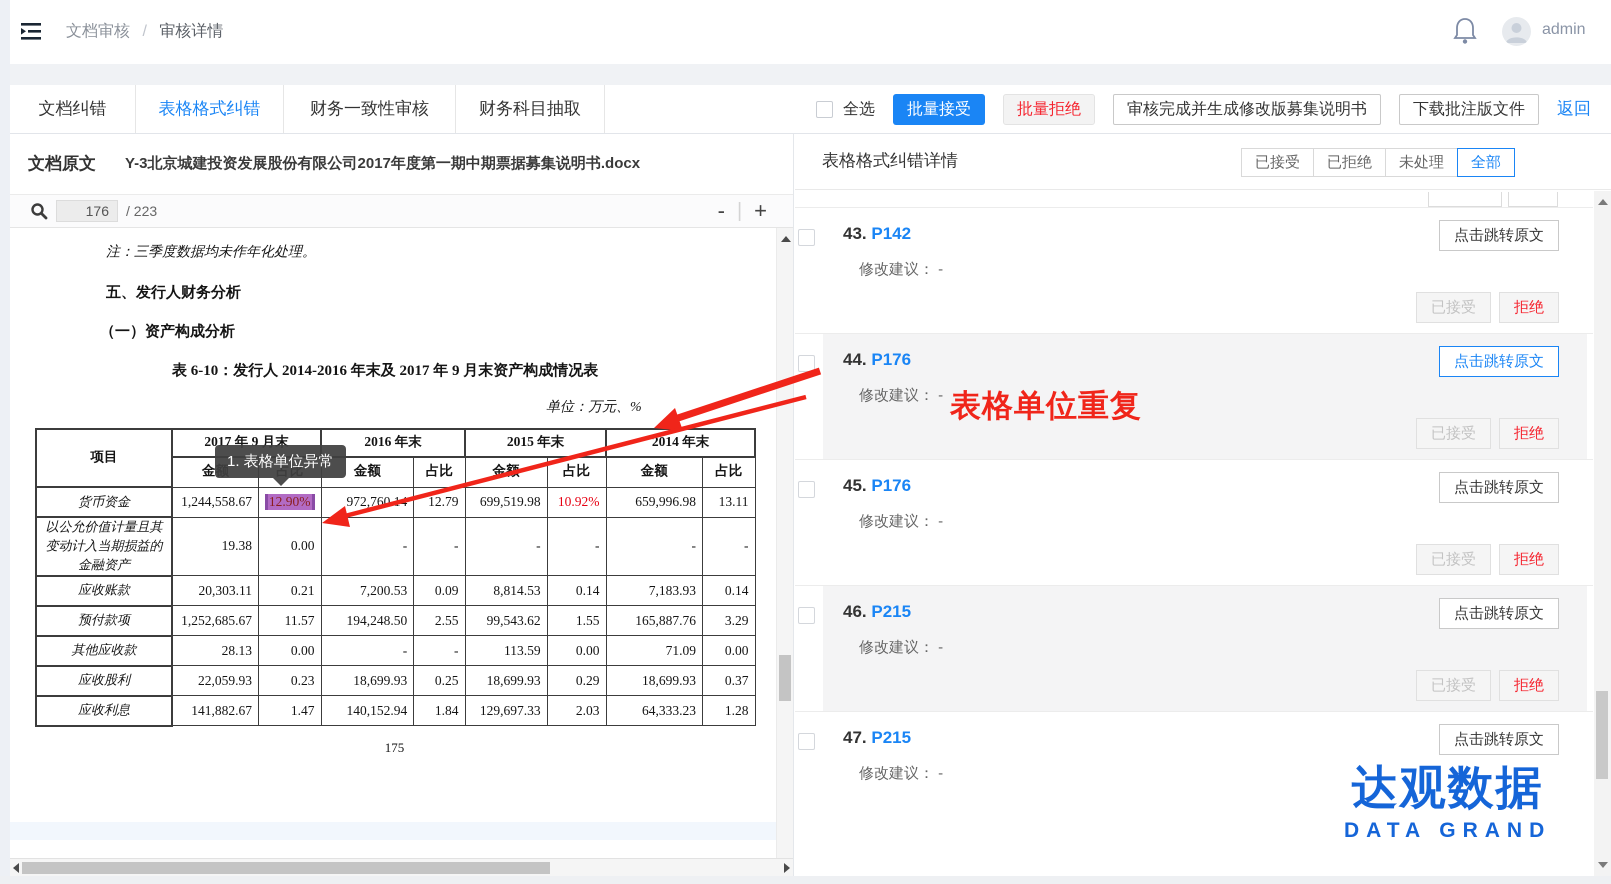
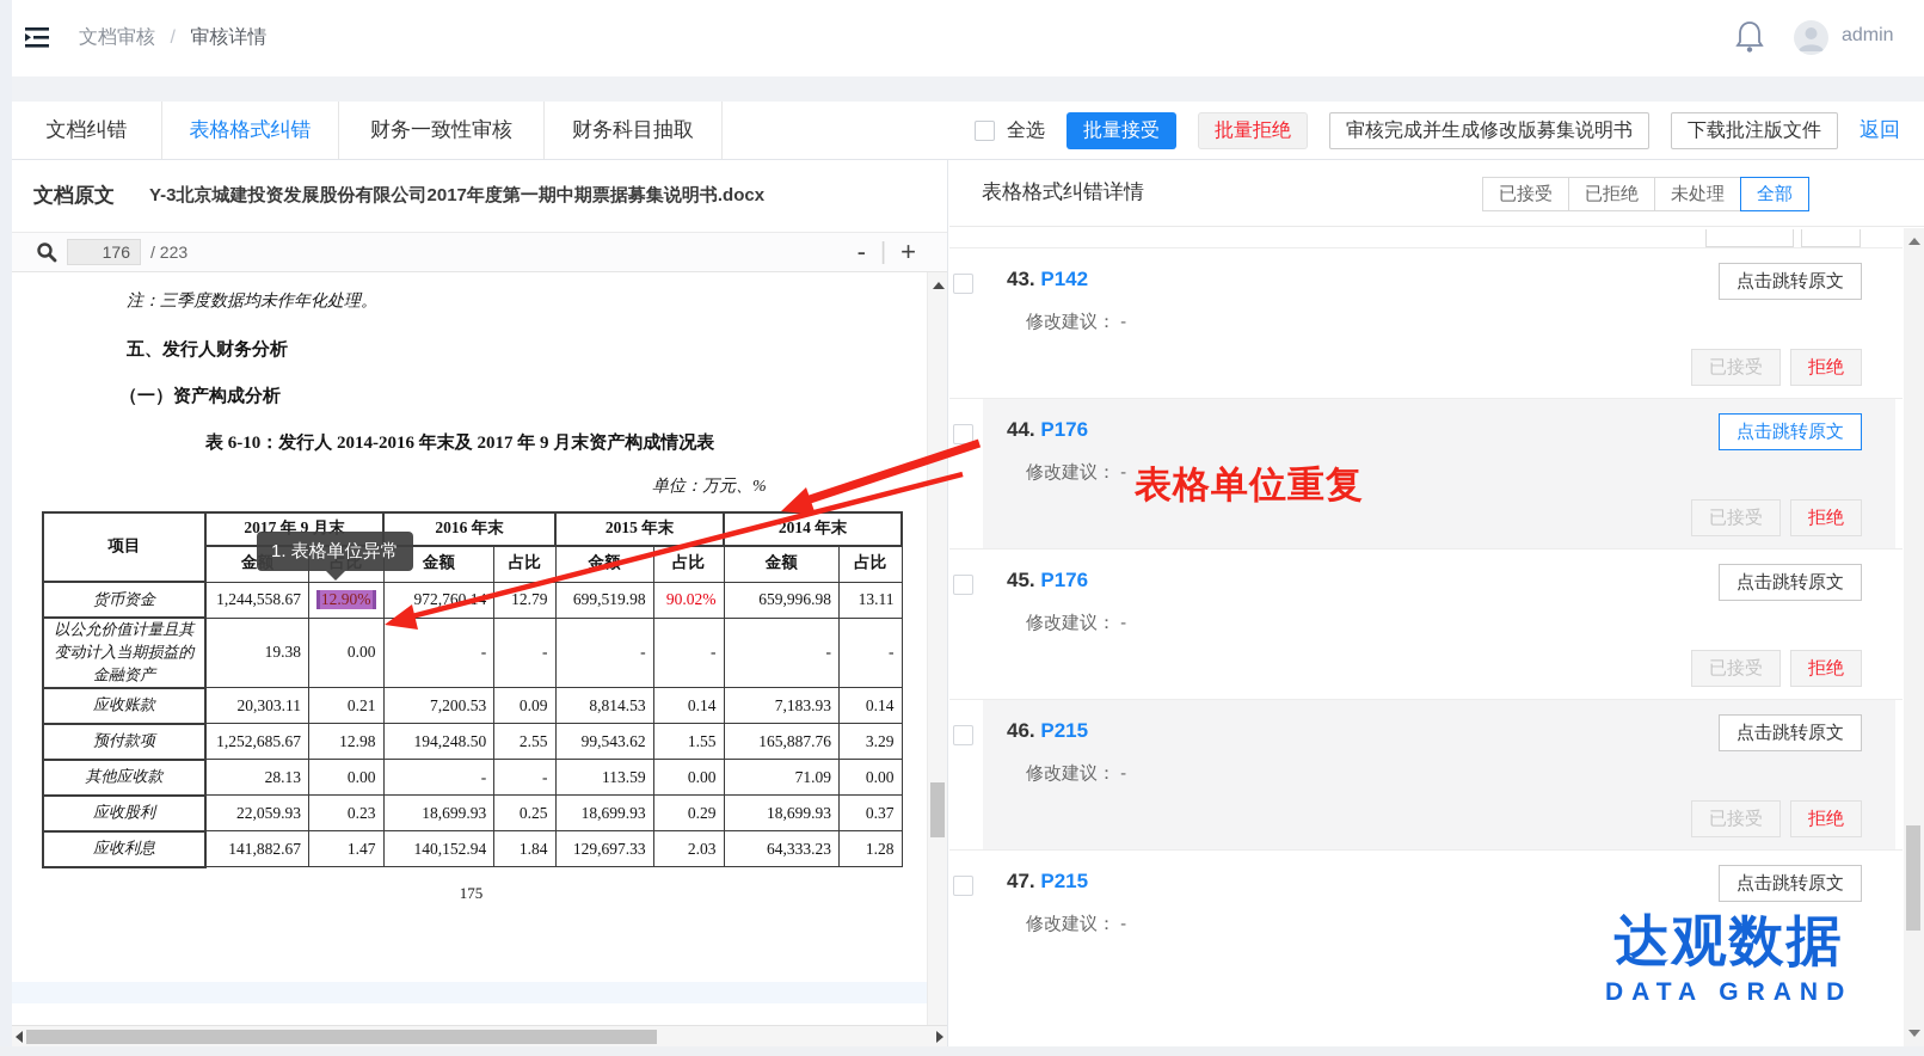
  文档审核 / 审核详情
  admin
  文档纠错
  表格格式纠错
  财务一致性审核
  财务科目抽取
  全选
  批量接受
  批量拒绝
  审核完成并生成修改版募集说明书
  下载批注版文件
  返回
  文档原文
  Y-3北京城建投资发展股份有限公司2017年度第一期中期票据募集说明书.docx
  176
  / 223
  -
  |
  +
  注：三季度数据均未作年化处理。
  五、发行人财务分析
  （一）资产构成分析
  表 6-10：发行人 2014-2016 年末及 2017 年 9 月末资产构成情况表
  单位：万元、%
  项目	2017 年 9 月末	2016 年末	2015 年末	2014 年末
  金		金额	占比	金	占比	金额	占比
- 货币资金	1,244,558.67	12.90%	972,760	12.79	699,519.98	10.92%	659,996.98	13.11
+ 货币资金	1,244,558.67	12.90%	972,760	12.79	699,519.98	90.02%	659,996.98	13.11
  以公允价值计量且其变动计入当期损益的金融资产	19.38	0.00	-	-	-	-	-	-
  应收账款	20,303.11	0.21	7,200.53	0.09	8,814.53	0.14	7,183.93	0.14
- 预付款项	1,252,685.67	11.57	194,248.50	2.55	99,543.62	1.55	165,887.76	3.29
+ 预付款项	1,252,685.67	12.98	194,248.50	2.55	99,543.62	1.55	165,887.76	3.29
  其他应收款	28.13	0.00	-	-	113.59	0.00	71.09	0.00
  应收股利	22,059.93	0.23	18,699.93	0.25	18,699.93	0.29	18,699.93	0.37
  应收利息	141,882.67	1.47	140,152.94	1.84	129,697.33	2.03	64,333.23	1.28
  1. 表格单位异常
  175
  表格格式纠错详情
  已接受
  已拒绝
  未处理
  全部
  43. P142
  点击跳转原文
  修改建议： -
  已接受
  拒绝
  44. P176
  点击跳转原文
  修改建议： -
  已接受
  拒绝
  45. P176
  点击跳转原文
  修改建议： -
  已接受
  拒绝
  46. P215
  点击跳转原文
  修改建议： -
  已接受
  拒绝
  47. P215
  点击跳转原文
  修改建议： -
  表格单位重复
  达观数据
  DATA GRAND
